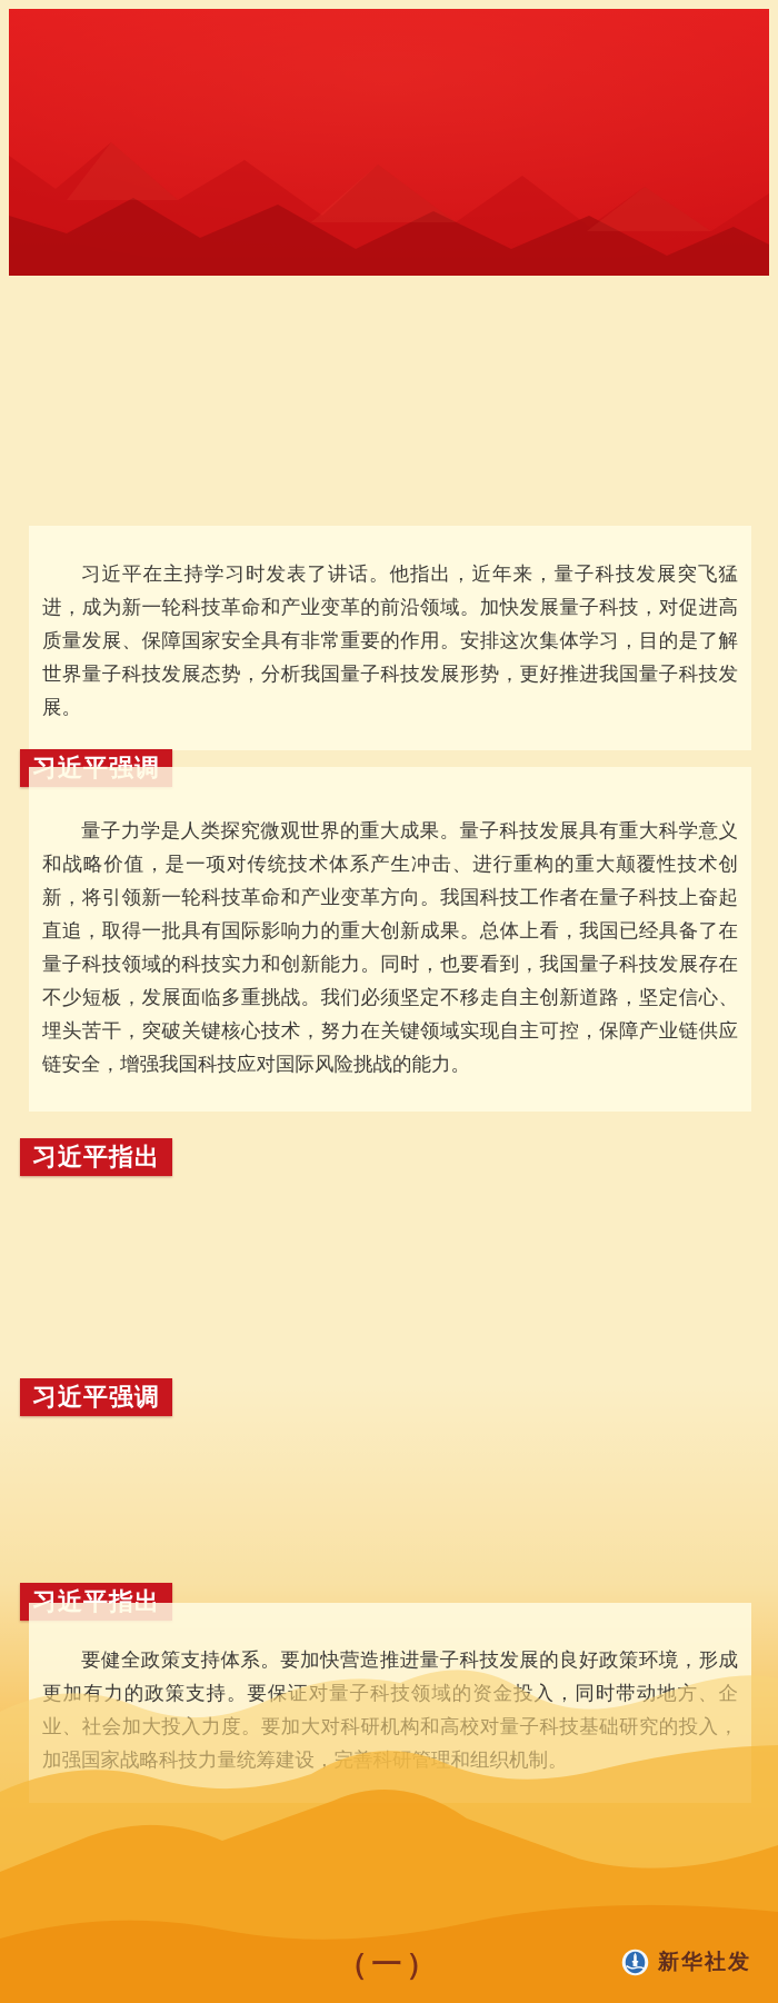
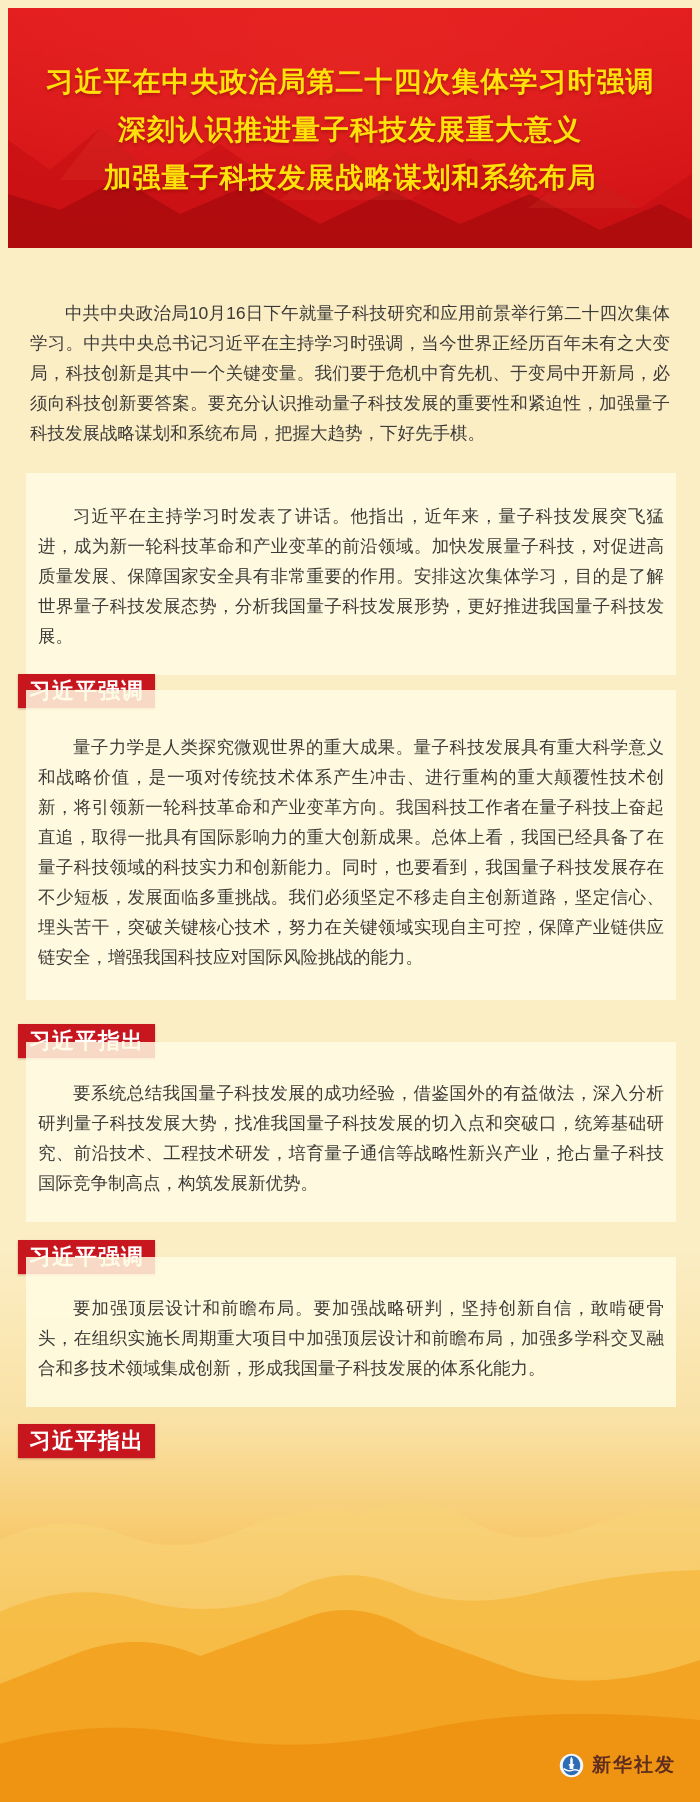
+ 习近平在中央政治局第二十四次集体学习时强调
+ 深刻认识推进量子科技发展重大意义
+ 加强量子科技发展战略谋划和系统布局
+ 中共中央政治局10月16日下午就量子科技研究和应用前景举行第二十四次集体学习。中共中央总书记习近平在主持学习时强调，当今世界正经历百年未有之大变局，科技创新是其中一个关键变量。我们要于危机中育先机、于变局中开新局，必须向科技创新要答案。要充分认识推动量子科技发展的重要性和紧迫性，加强量子科技发展战略谋划和系统布局，把握大趋势，下好先手棋。
  习近平在主持学习时发表了讲话。他指出，近年来，量子科技发展突飞猛进，成为新一轮科技革命和产业变革的前沿领域。加快发展量子科技，对促进高质量发展、保障国家安全具有非常重要的作用。安排这次集体学习，目的是了解世界量子科技发展态势，分析我国量子科技发展形势，更好推进我国量子科技发展。
  习近平强调
  量子力学是人类探究微观世界的重大成果。量子科技发展具有重大科学意义和战略价值，是一项对传统技术体系产生冲击、进行重构的重大颠覆性技术创新，将引领新一轮科技革命和产业变革方向。我国科技工作者在量子科技上奋起直追，取得一批具有国际影响力的重大创新成果。总体上看，我国已经具备了在量子科技领域的科技实力和创新能力。同时，也要看到，我国量子科技发展存在不少短板，发展面临多重挑战。我们必须坚定不移走自主创新道路，坚定信心、埋头苦干，突破关键核心技术，努力在关键领域实现自主可控，保障产业链供应链安全，增强我国科技应对国际风险挑战的能力。
  习近平指出
+ 要系统总结我国量子科技发展的成功经验，借鉴国外的有益做法，深入分析研判量子科技发展大势，找准我国量子科技发展的切入点和突破口，统筹基础研究、前沿技术、工程技术研发，培育量子通信等战略性新兴产业，抢占量子科技国际竞争制高点，构筑发展新优势。
  习近平强调
+ 要加强顶层设计和前瞻布局。要加强战略研判，坚持创新自信，敢啃硬骨头，在组织实施长周期重大项目中加强顶层设计和前瞻布局，加强多学科交叉融合和多技术领域集成创新，形成我国量子科技发展的体系化能力。
  习近平指出
- 要健全政策支持体系。要加快营造推进量子科技发展的良好政策环境，形成更加有力的政策支持。要保证对量子科技领域的资金投入，同时带动地方、企业、社会加大投入力度。要加大对科研机构和高校对量子科技基础研究的投入，加强国家战略科技力量统筹建设，完善科研管理和组织机制。
- （一）
  新华社发
